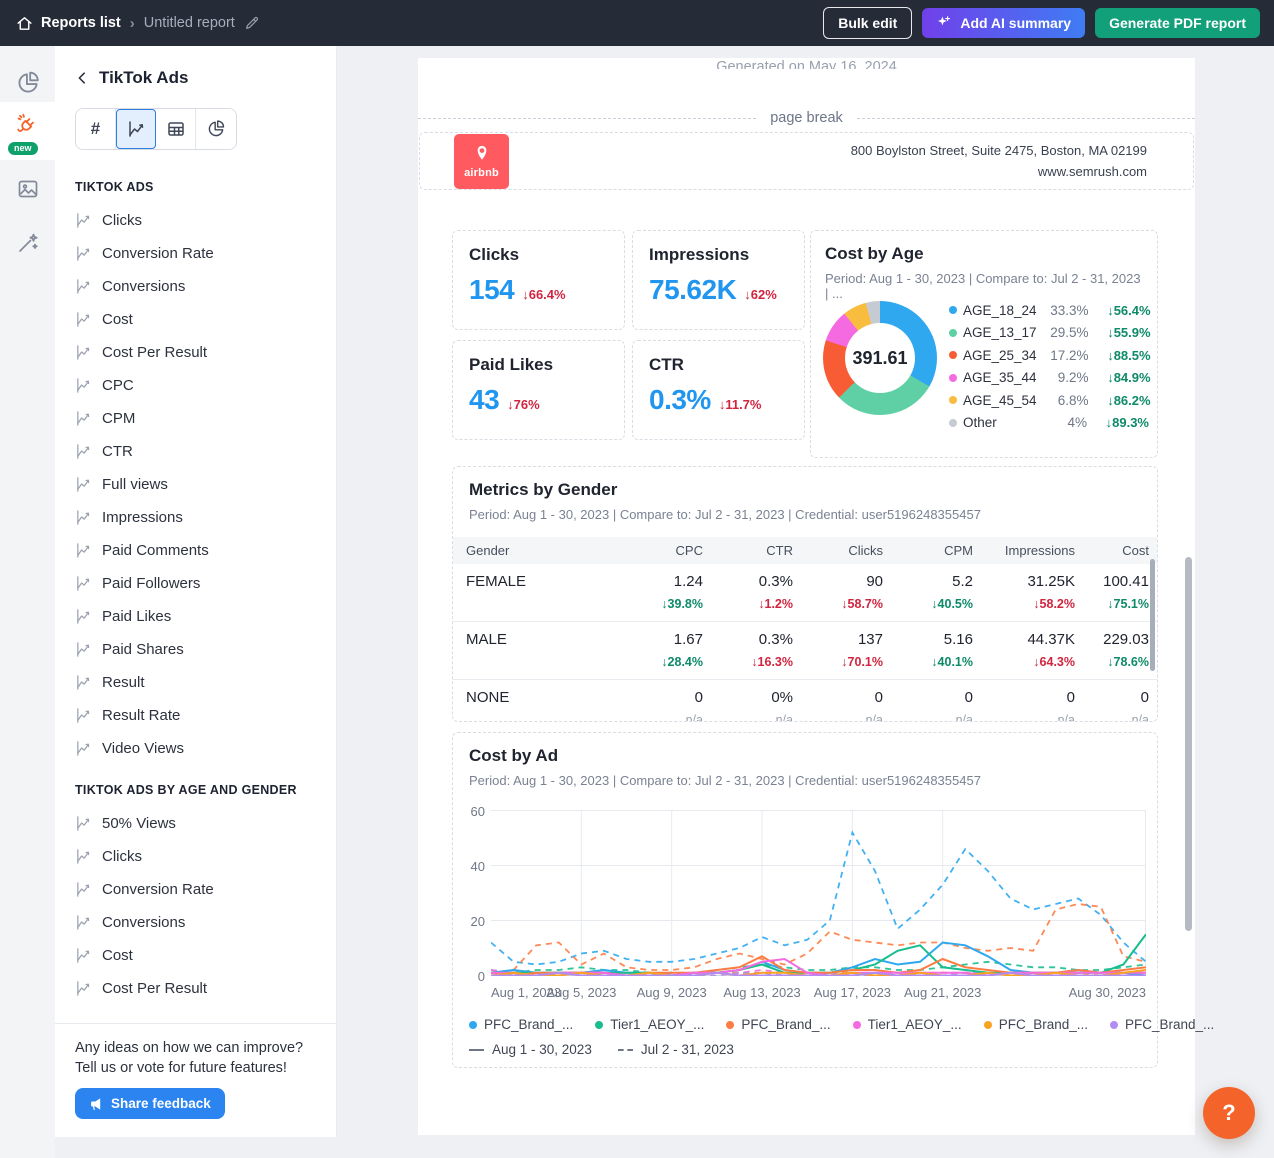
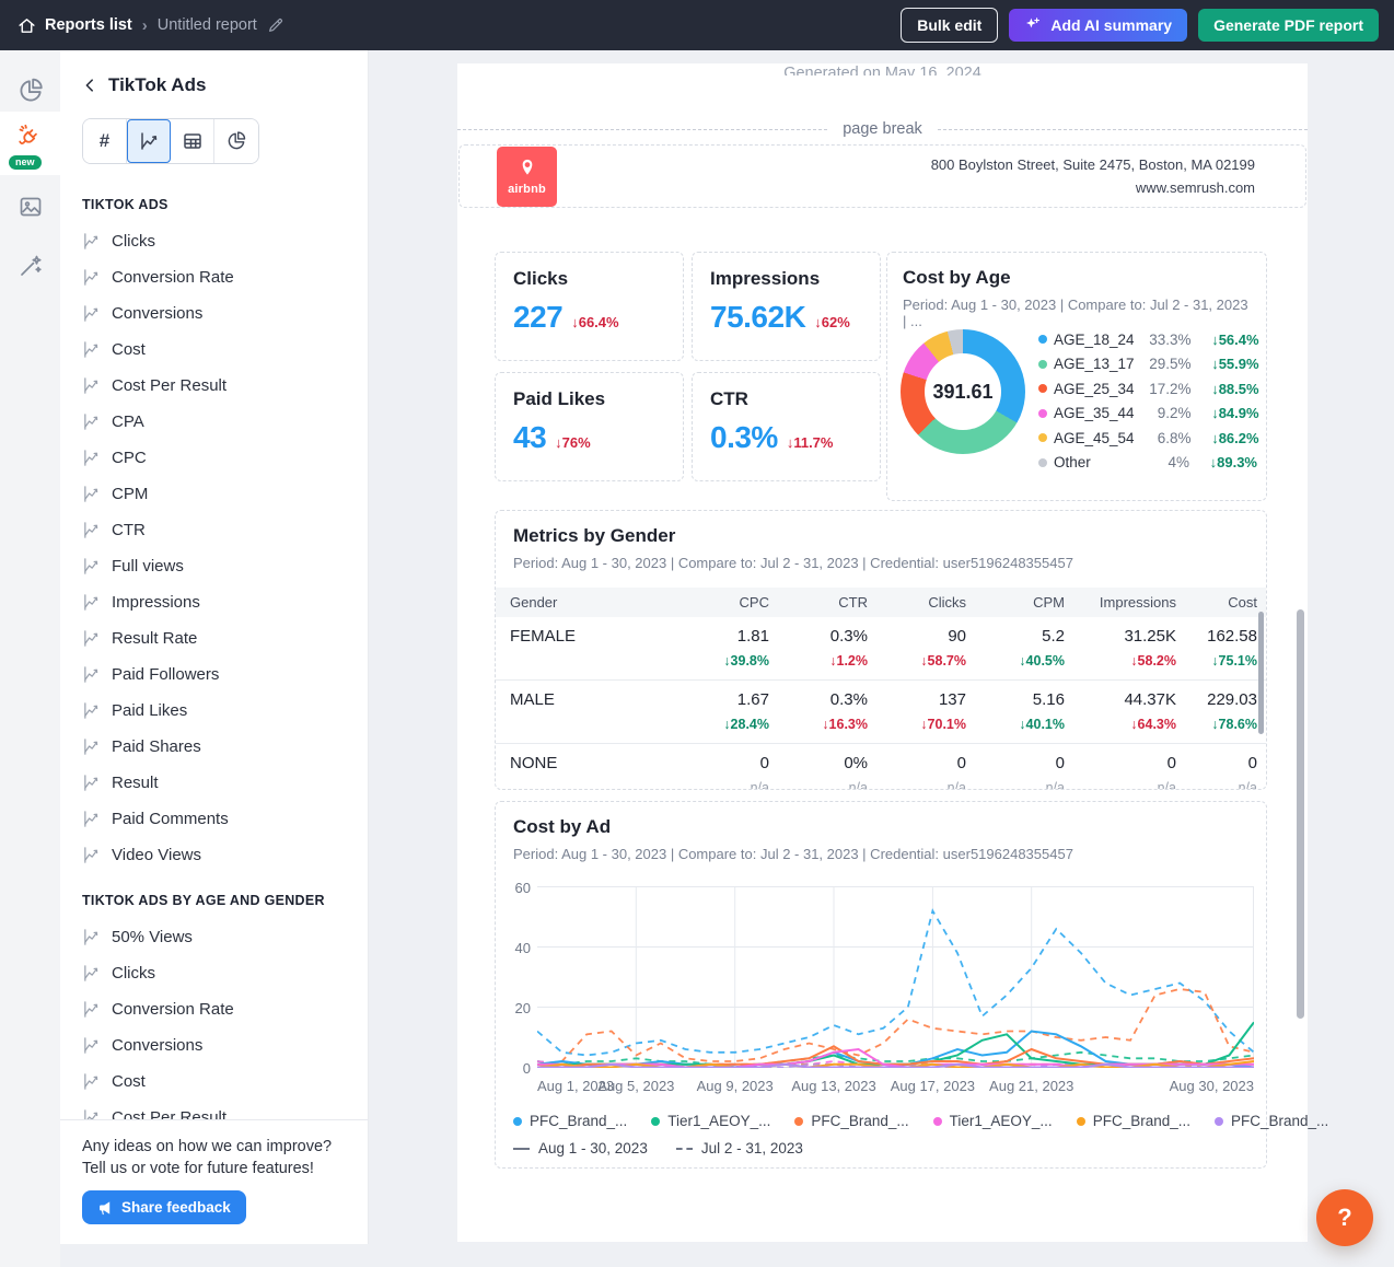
  Reports list
  ›
  Untitled report
  Bulk edit
  Add AI summary
  Generate PDF report
  new
  TikTok Ads
  #
  TIKTOK ADS
  Clicks
  Conversion Rate
  Conversions
  Cost
  Cost Per Result
+ CPA
  CPC
  CPM
  CTR
  Full views
  Impressions
- Paid Comments
+ Result Rate
  Paid Followers
  Paid Likes
  Paid Shares
  Result
- Result Rate
+ Paid Comments
  Video Views
  TIKTOK ADS BY AGE AND GENDER
  50% Views
  Clicks
  Conversion Rate
  Conversions
  Cost
  Cost Per Result
  Any ideas on how we can improve?
  Tell us or vote for future features!
  Share feedback
  Generated on May 16, 2024
  page break
  airbnb
  800 Boylston Street, Suite 2475, Boston, MA 02199
  www.semrush.com
  Clicks
- 154
+ 227
  ↓66.4%
  Impressions
  75.62K
  ↓62%
  Paid Likes
  43
  ↓76%
  CTR
  0.3%
  ↓11.7%
  Cost by Age
  Period: Aug 1 - 30, 2023 | Compare to: Jul 2 - 31, 2023 | ...
  391.61
  AGE_18_24
  33.3%
  ↓56.4%
  AGE_13_17
  29.5%
  ↓55.9%
  AGE_25_34
  17.2%
  ↓88.5%
  AGE_35_44
  9.2%
  ↓84.9%
  AGE_45_54
  6.8%
  ↓86.2%
  Other
  4%
  ↓89.3%
  Metrics by Gender
  Period: Aug 1 - 30, 2023 | Compare to: Jul 2 - 31, 2023 | Credential: user5196248355457
  Gender
  CPC
  CTR
  Clicks
  CPM
  Impressions
  Cost
  FEMALE
- 1.24
+ 1.81
  ↓39.8%
  0.3%
  ↓1.2%
  90
  ↓58.7%
  5.2
  ↓40.5%
  31.25K
  ↓58.2%
- 100.41
+ 162.58
  ↓75.1%
  MALE
  1.67
  ↓28.4%
  0.3%
  ↓16.3%
  137
  ↓70.1%
  5.16
  ↓40.1%
  44.37K
  ↓64.3%
  229.03
  ↓78.6%
  NONE
  0
  n/a
  0%
  n/a
  0
  n/a
  0
  n/a
  0
  n/a
  0
  n/a
  Cost by Ad
  Period: Aug 1 - 30, 2023 | Compare to: Jul 2 - 31, 2023 | Credential: user5196248355457
  0
  20
  40
  60
  Aug 1, 2023
  Aug 5, 2023
  Aug 9, 2023
  Aug 13, 2023
  Aug 17, 2023
  Aug 21, 2023
  Aug 30, 2023
  PFC_Brand_...
  Tier1_AEOY_...
  PFC_Brand_...
  Tier1_AEOY_...
  PFC_Brand_...
  PFC_Brand_...
  Aug 1 - 30, 2023
  Jul 2 - 31, 2023
  ?
